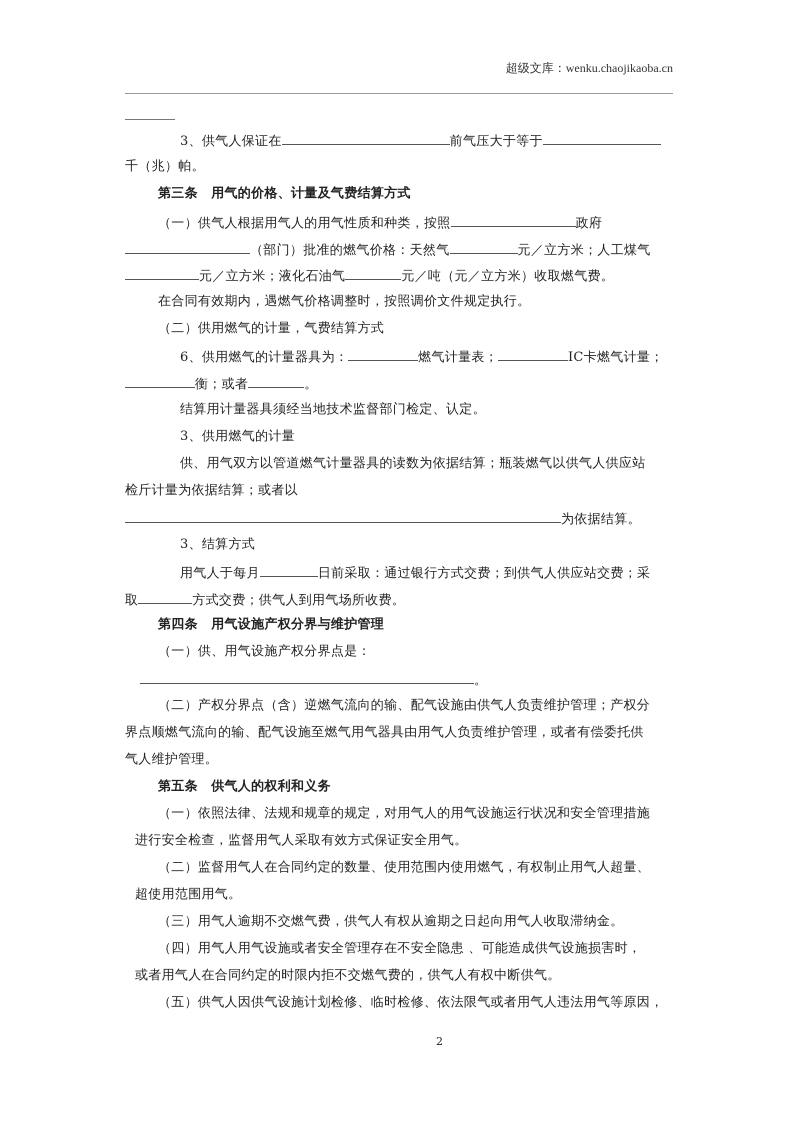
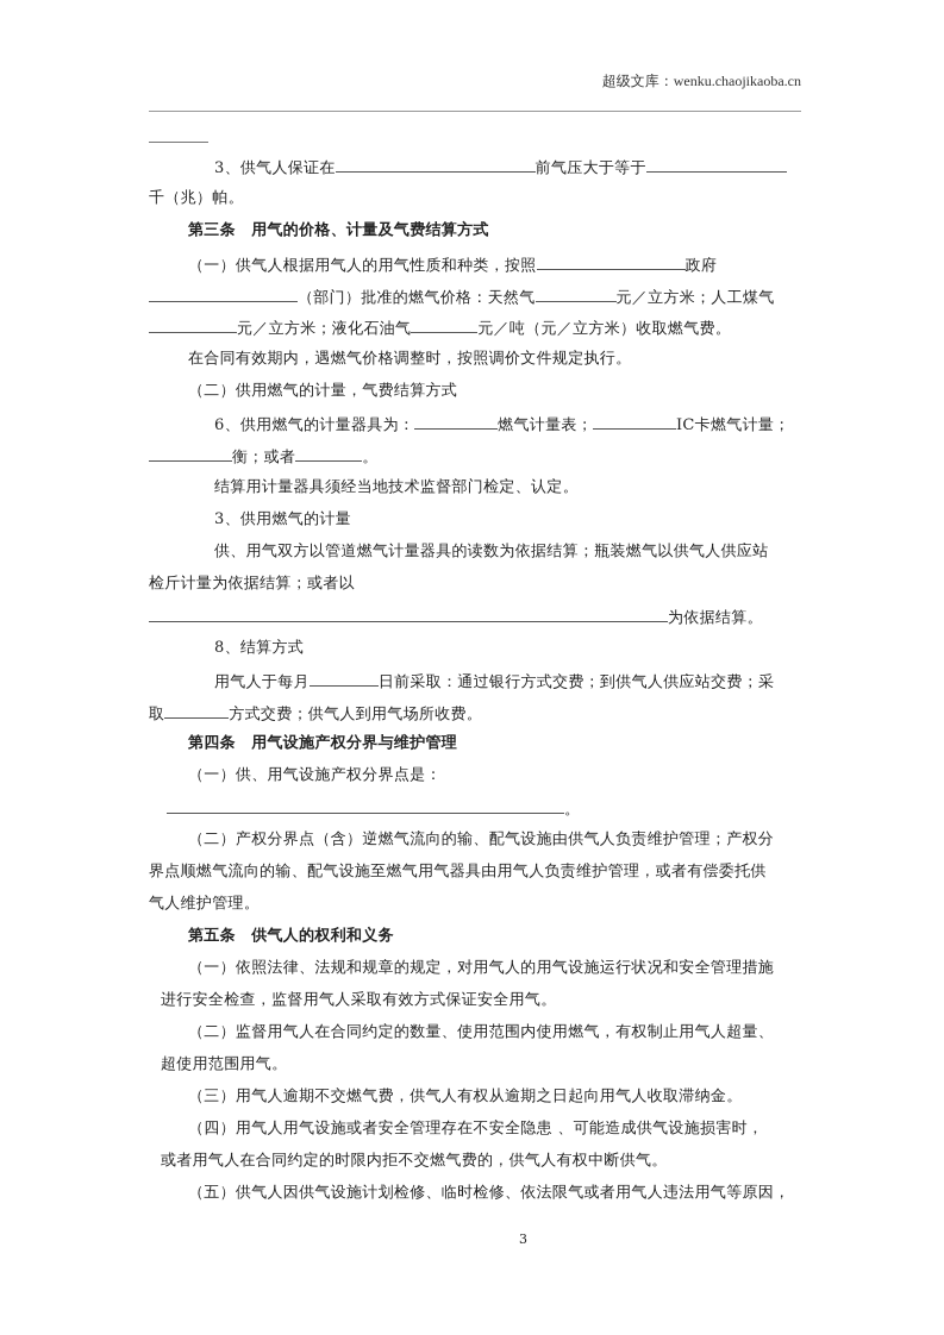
  超级文库：wenku.chaojikaoba.cn
  3、供气人保证在 前气压大于等于
  千（兆）帕。
  第三条 用气的价格、计量及气费结算方式
  （一）供气人根据用气人的用气性质和种类，按照 政府
  （部门）批准的燃气价格：天然气 元／立方米；人工煤气
  元／立方米；液化石油气 元／吨（元／立方米）收取燃气费。
  在合同有效期内，遇燃气价格调整时，按照调价文件规定执行。
  （二）供用燃气的计量，气费结算方式
  6、供用燃气的计量器具为： 燃气计量表； IC卡燃气计量；
  衡；或者 。
  结算用计量器具须经当地技术监督部门检定、认定。
  3、供用燃气的计量
  供、用气双方以管道燃气计量器具的读数为依据结算；瓶装燃气以供气人供应站
  检斤计量为依据结算；或者以
  为依据结算。
- 3、结算方式
+ 8、结算方式
  用气人于每月 日前采取：通过银行方式交费；到供气人供应站交费；采
  取 方式交费；供气人到用气场所收费。
  第四条 用气设施产权分界与维护管理
  （一）供、用气设施产权分界点是：
  。
  （二）产权分界点（含）逆燃气流向的输、配气设施由供气人负责维护管理；产权分
  界点顺燃气流向的输、配气设施至燃气用气器具由用气人负责维护管理，或者有偿委托供
  气人维护管理。
  第五条 供气人的权利和义务
  （一）依照法律、法规和规章的规定，对用气人的用气设施运行状况和安全管理措施
  进行安全检查，监督用气人采取有效方式保证安全用气。
  （二）监督用气人在合同约定的数量、使用范围内使用燃气，有权制止用气人超量、
  超使用范围用气。
  （三）用气人逾期不交燃气费，供气人有权从逾期之日起向用气人收取滞纳金。
  （四）用气人用气设施或者安全管理存在不安全隐患 、可能造成供气设施损害时，
  或者用气人在合同约定的时限内拒不交燃气费的，供气人有权中断供气。
  （五）供气人因供气设施计划检修、临时检修、依法限气或者用气人违法用气等原因，
- 2
+ 3
